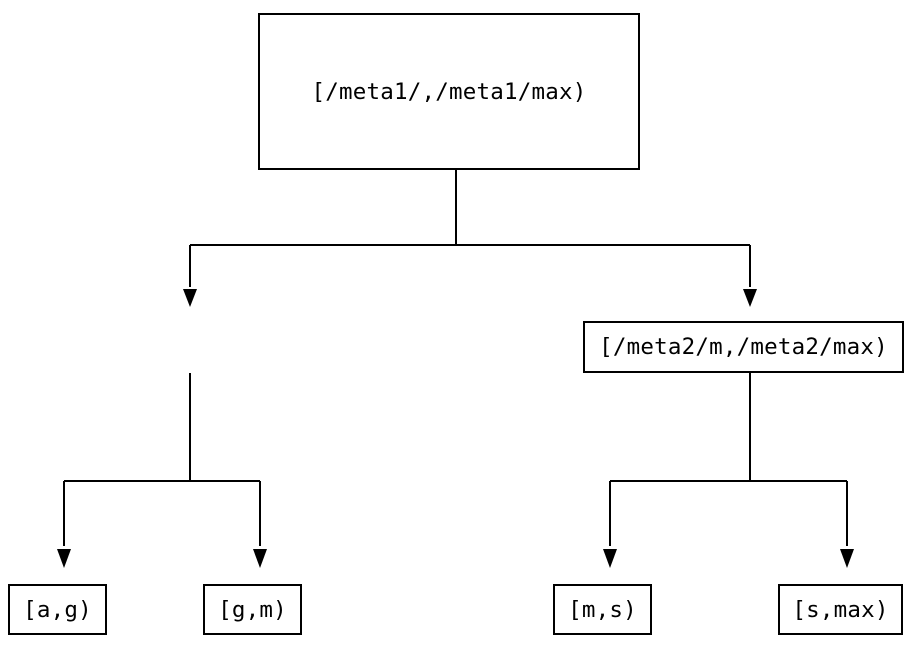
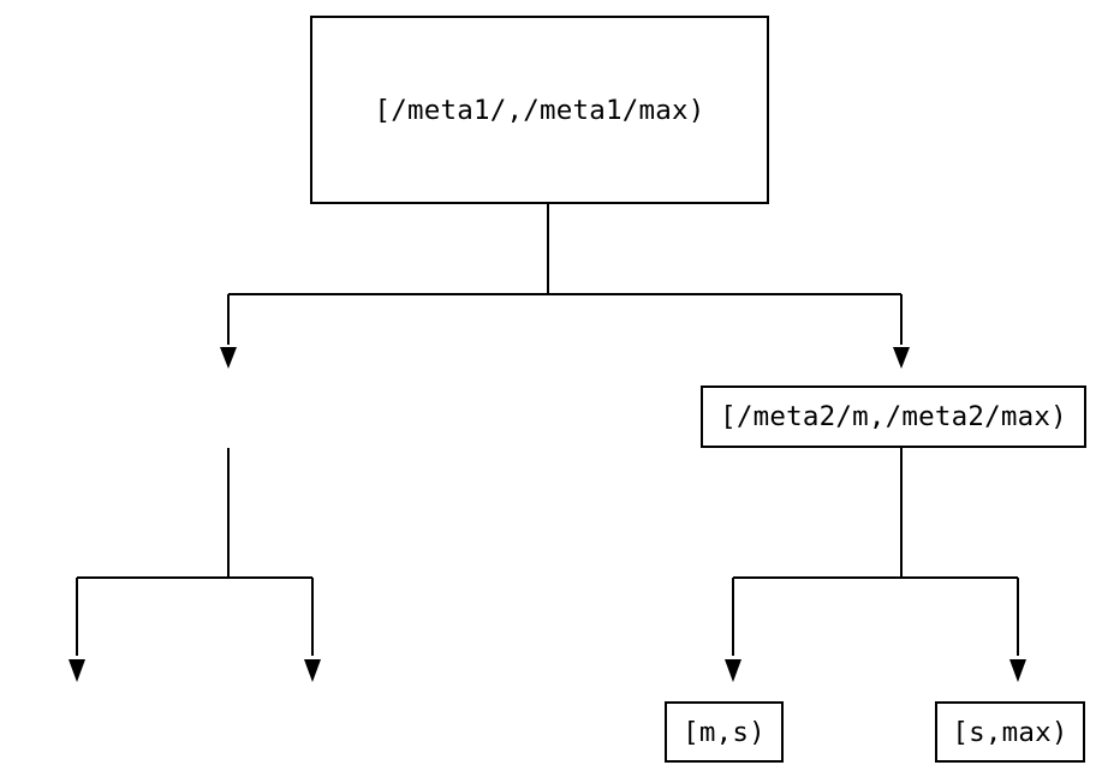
  [/meta1/,/meta1/max)
  [/meta2/m,/meta2/max)
- [a,g)
- [g,m)
  [m,s)
  [s,max)
